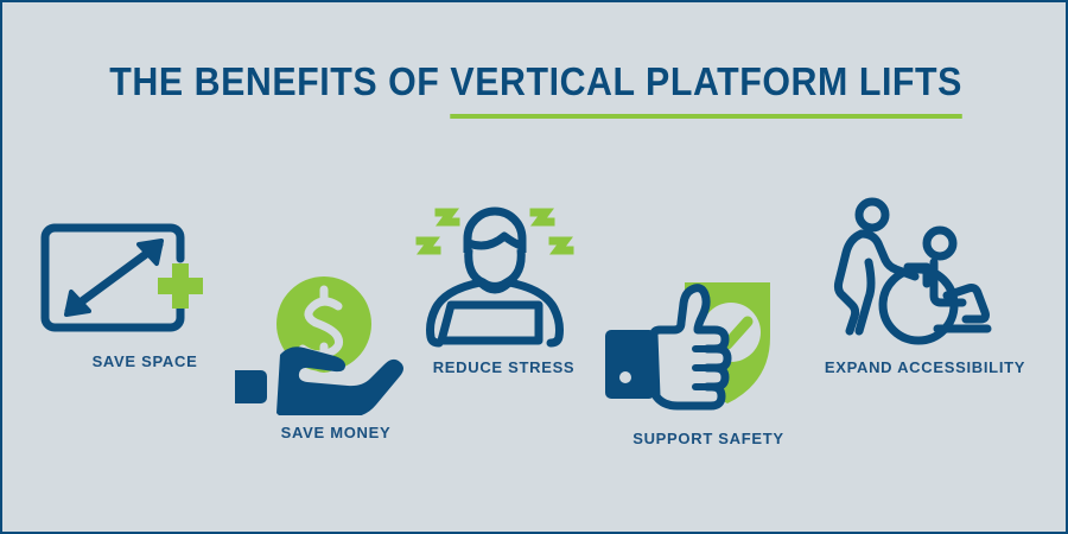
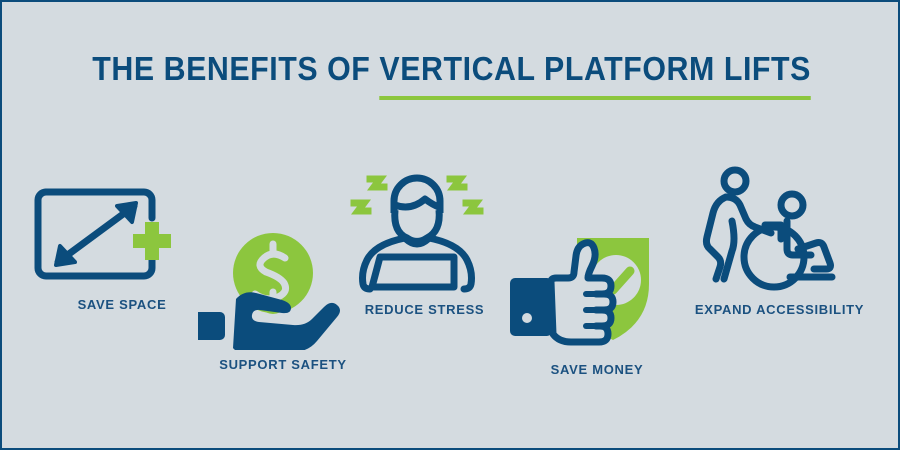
  THE BENEFITS OF VERTICAL PLATFORM LIFTS
  SAVE SPACE
- SAVE MONEY
+ SUPPORT SAFETY
  REDUCE STRESS
- SUPPORT SAFETY
+ SAVE MONEY
  EXPAND ACCESSIBILITY
